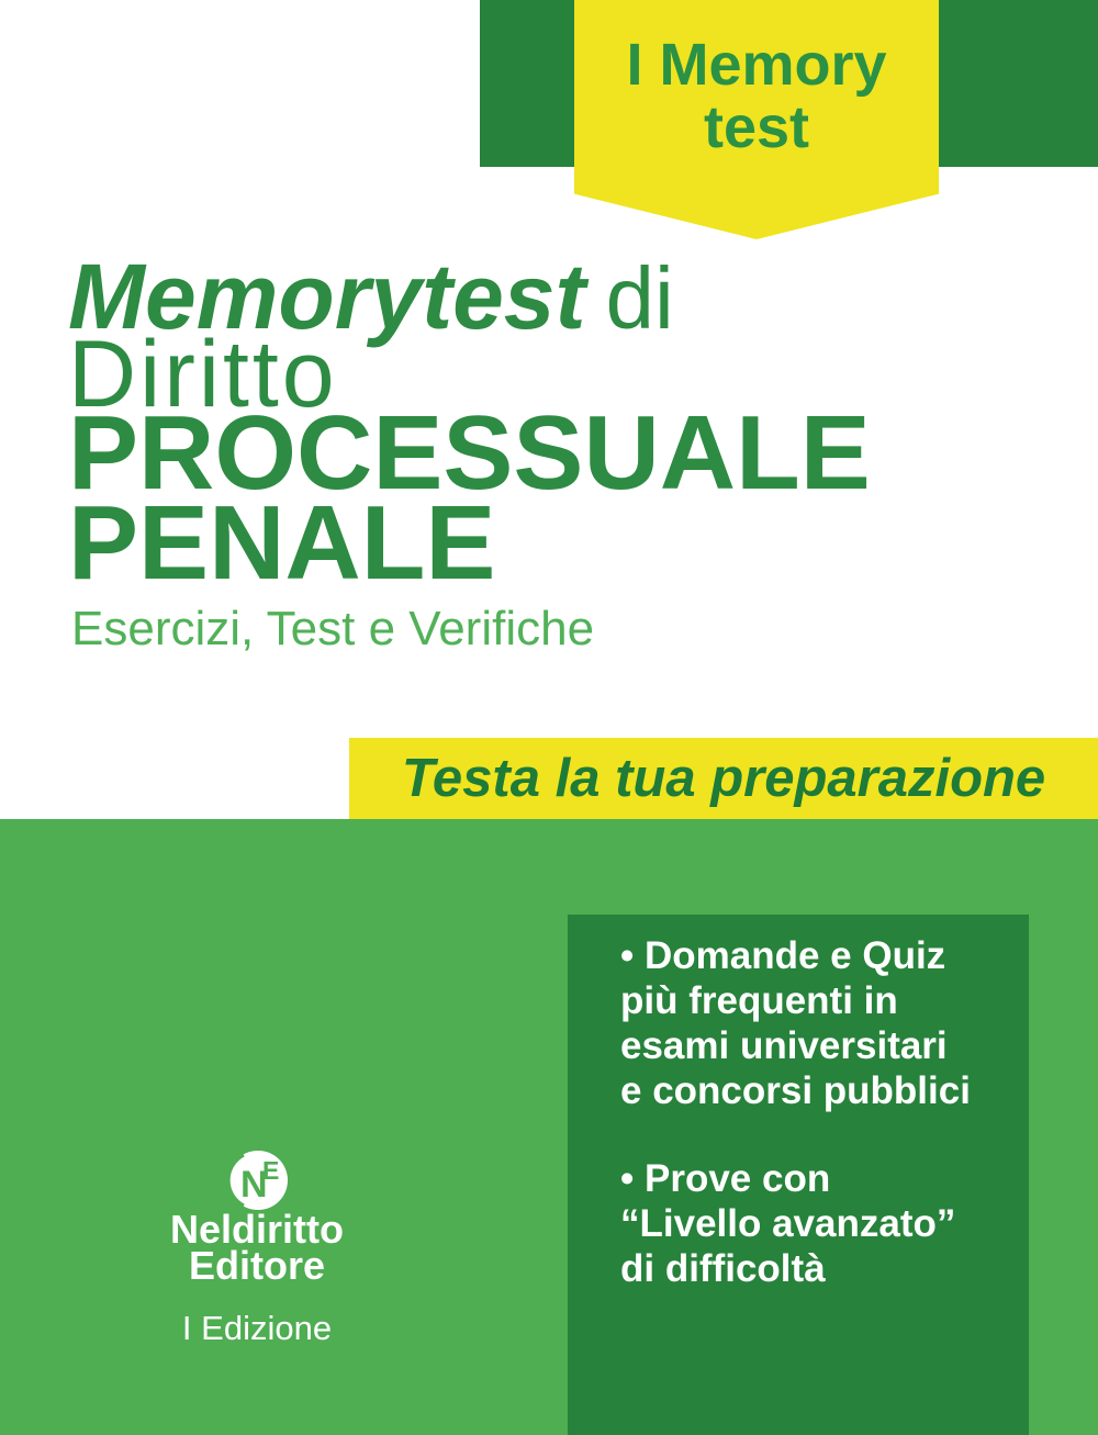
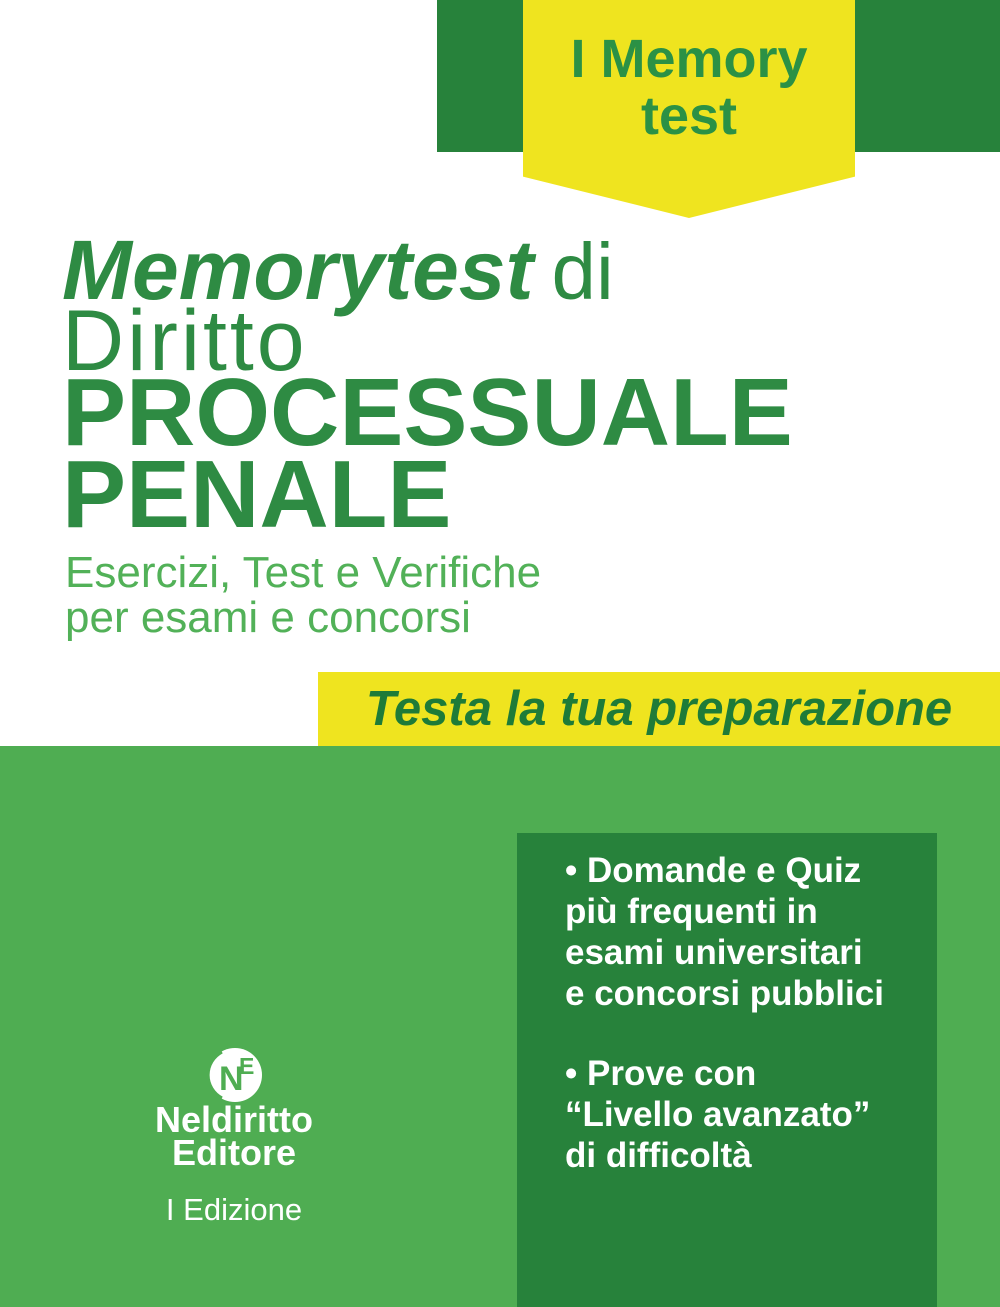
  I Memory
  test
  Memorytest di
  Diritto
  PROCESSUALE
  PENALE
  Esercizi, Test e Verifiche
+ per esami e concorsi
  Testa la tua preparazione
  • Domande e Quiz
  più frequenti in
  esami universitari
  e concorsi pubblici
  • Prove con
  “Livello avanzato”
  di difficoltà
  N
  E
  Neldiritto
  Editore
  I Edizione
